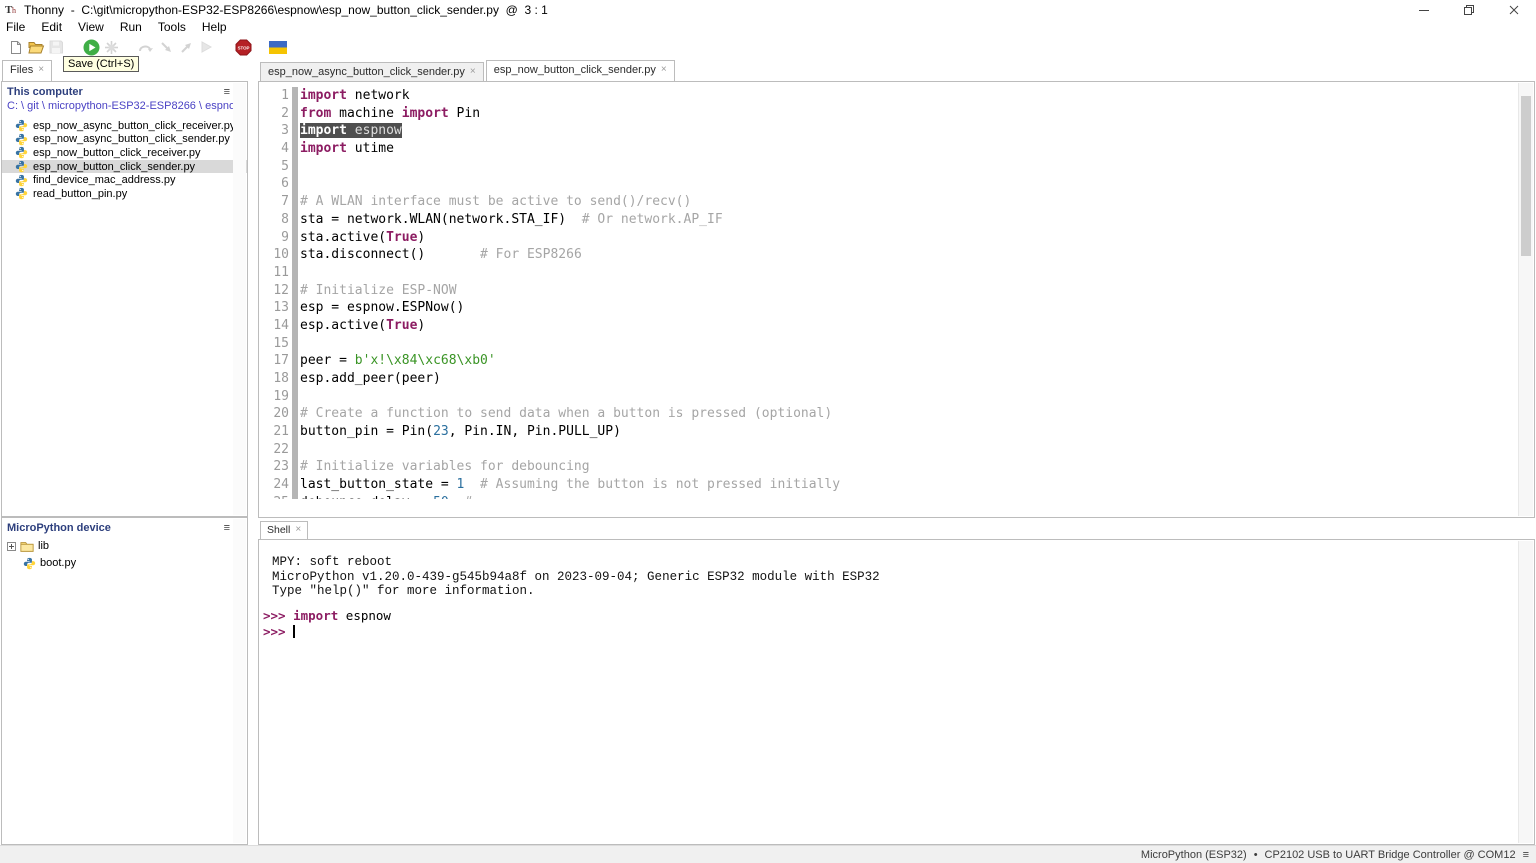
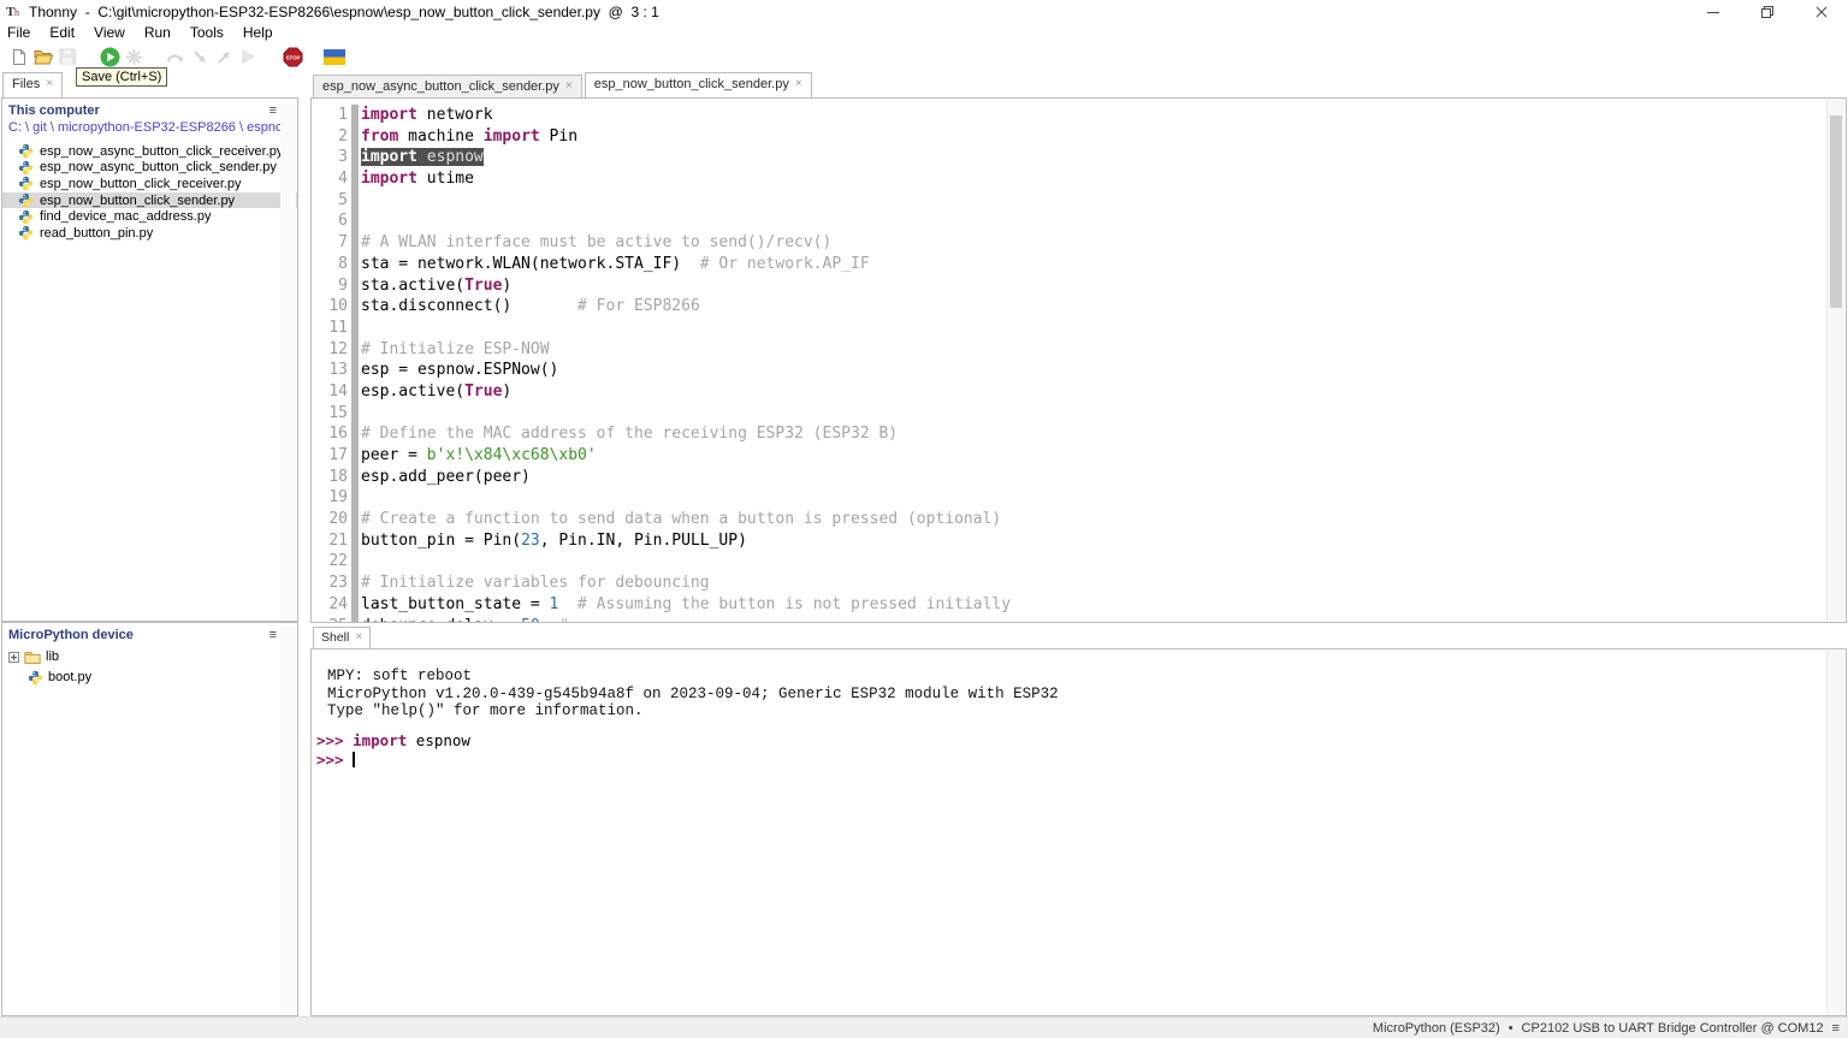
  T
  h
  Thonny - C:\git\micropython-ESP32-ESP8266\espnow\esp_now_button_click_sender.py @ 3 : 1
  File
  Edit
  View
  Run
  Tools
  Help
  Save (Ctrl+S)
  Files
  ×
  This computer
  ≡
  C: \ git \ micropython-ESP32-ESP8266 \ espno
  esp_now_async_button_click_receiver.p
  esp_now_async_button_click_sender.py
  esp_now_button_click_receiver.py
  esp_now_button_click_sender.py
  find_device_mac_address.py
  read_button_pin.py
  MicroPython device
  ≡
  lib
  boot.py
  esp_now_async_button_click_sender.py
  ×
  esp_now_button_click_sender.py
  ×
  1
  import network
  2
  from machine import Pin
  3
  import espnow
  4
  import utime
  5
  6
  7
  # A WLAN interface must be active to send()/recv()
  8
  sta = network.WLAN(network.STA_IF) # Or network.AP_IF
  9
  sta.active(True)
  10
  sta.disconnect() # For ESP8266
  11
  12
  # Initialize ESP-NOW
  13
  esp = espnow.ESPNow()
  14
  esp.active(True)
  15
+ 16
+ # Define the MAC address of the receiving ESP32 (ESP32 B)
  17
  peer = b'x!\x84\xc68\xb0'
  18
  esp.add_peer(peer)
  19
  20
  # Create a function to send data when a button is pressed (optional)
  21
  button_pin = Pin(23, Pin.IN, Pin.PULL_UP)
  22
  23
  # Initialize variables for debouncing
  24
  last_button_state = 1 # Assuming the button is not pressed initially
  Shell
  ×
  MPY: soft reboot
  MicroPython v1.20.0-439-g545b94a8f on 2023-09-04; Generic ESP32 module with ESP32
  Type "help()" for more information.
  >>> import espnow
  >>>
  MicroPython (ESP32)
  •
  CP2102 USB to UART Bridge Controller @ COM12
  ≡
